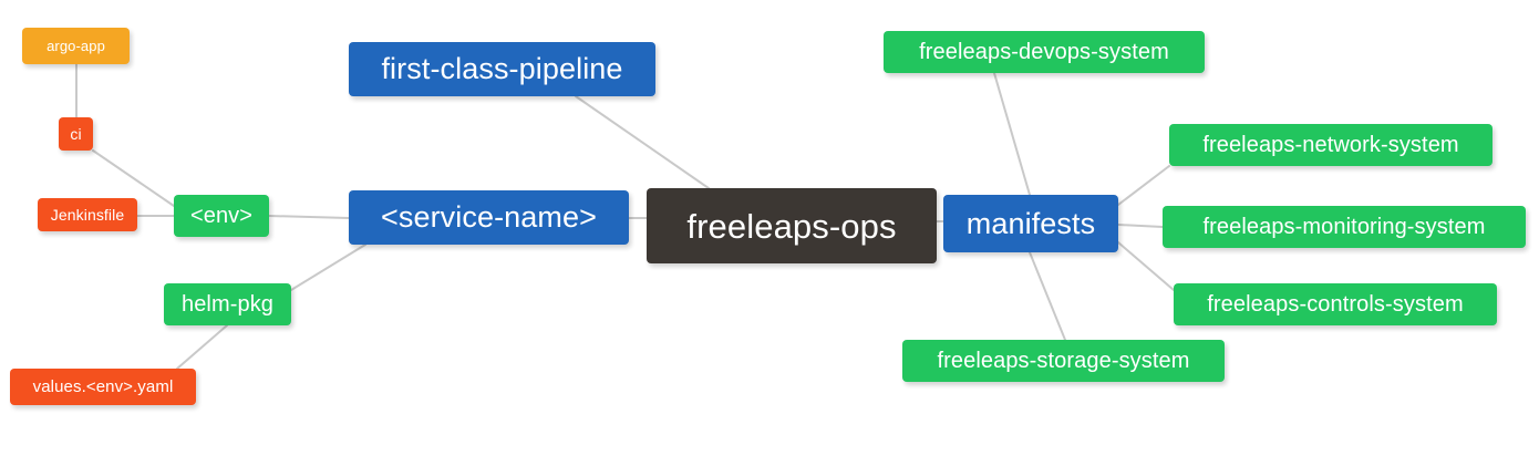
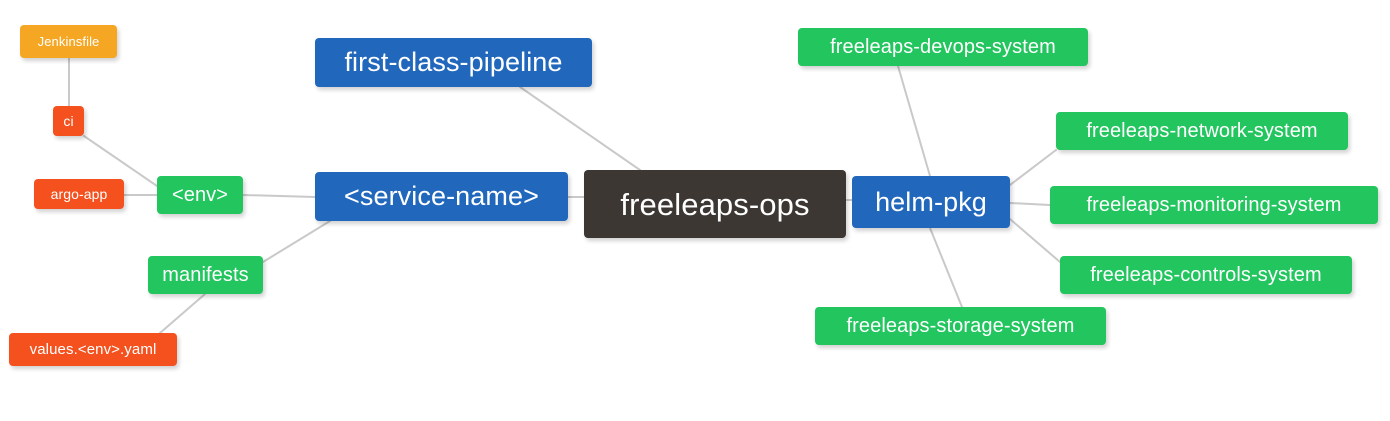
- argo-app
+ Jenkinsfile
  ci
- Jenkinsfile
+ argo-app
  <env>
- helm-pkg
+ manifests
  values.<env>.yaml
  first-class-pipeline
  <service-name>
  freeleaps-ops
- manifests
+ helm-pkg
  freeleaps-devops-system
  freeleaps-network-system
  freeleaps-monitoring-system
  freeleaps-controls-system
  freeleaps-storage-system
